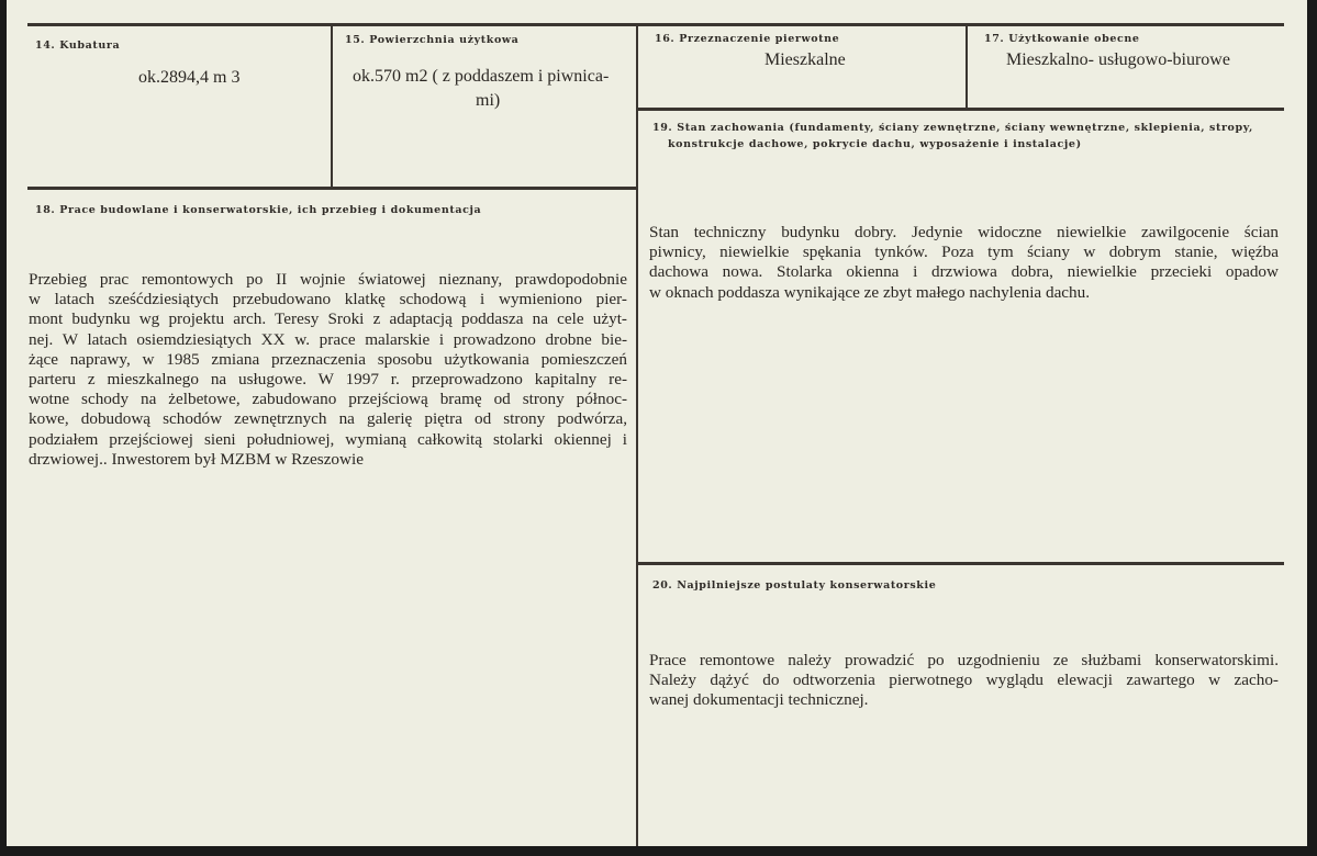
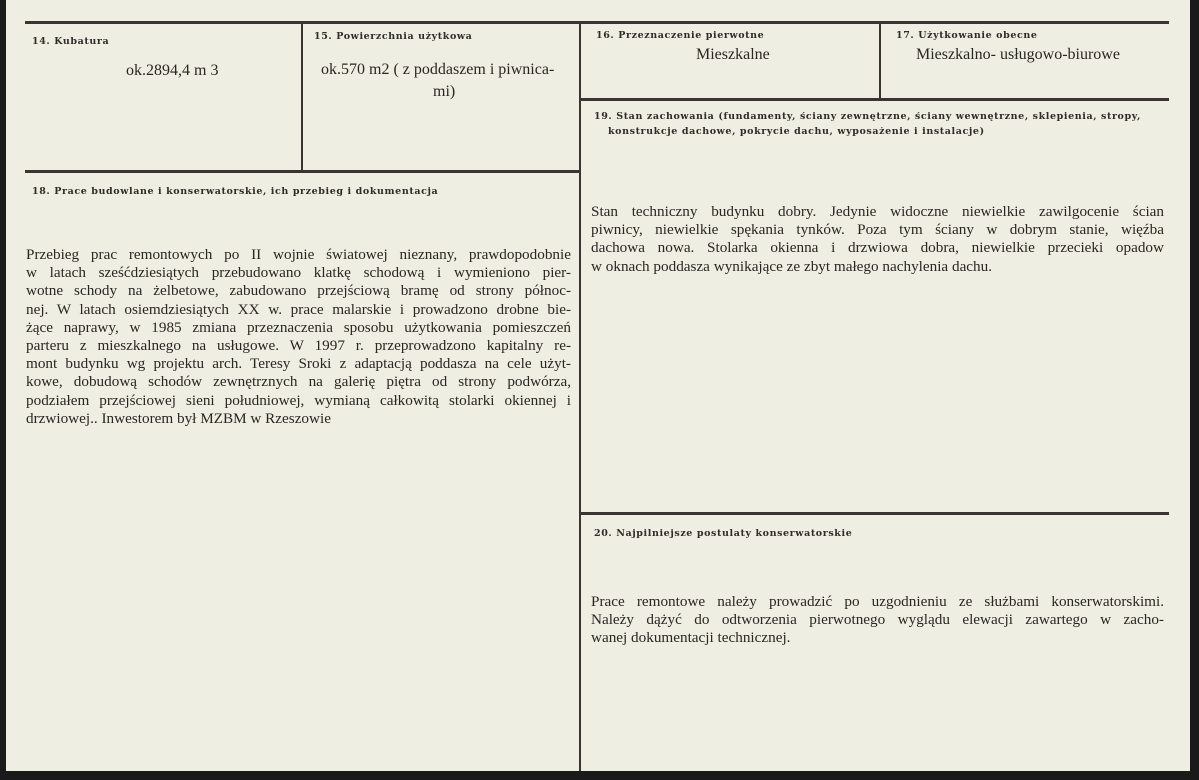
  14. Kubatura
  ok.2894,4 m 3
  15. Powierzchnia użytkowa
  ok.570 m2 ( z poddaszem i piwnica-
  mi)
  16. Przeznaczenie pierwotne
  Mieszkalne
  17. Użytkowanie obecne
  Mieszkalno- usługowo-biurowe
  18. Prace budowlane i konserwatorskie, ich przebieg i dokumentacja
  Przebieg prac remontowych po II wojnie światowej nieznany, prawdopodobnie
  w latach sześćdziesiątych przebudowano klatkę schodową i wymieniono pier-
- mont budynku wg projektu arch. Teresy Sroki z adaptacją poddasza na cele użyt-
+ wotne schody na żelbetowe, zabudowano przejściową bramę od strony północ-
  nej. W latach osiemdziesiątych XX w. prace malarskie i prowadzono drobne bie-
  żące naprawy, w 1985 zmiana przeznaczenia sposobu użytkowania pomieszczeń
  parteru z mieszkalnego na usługowe. W 1997 r. przeprowadzono kapitalny re-
- wotne schody na żelbetowe, zabudowano przejściową bramę od strony północ-
+ mont budynku wg projektu arch. Teresy Sroki z adaptacją poddasza na cele użyt-
  kowe, dobudową schodów zewnętrznych na galerię piętra od strony podwórza,
  podziałem przejściowej sieni południowej, wymianą całkowitą stolarki okiennej i
  drzwiowej.. Inwestorem był MZBM w Rzeszowie
  19. Stan zachowania (fundamenty, ściany zewnętrzne, ściany wewnętrzne, sklepienia, stropy,
  konstrukcje dachowe, pokrycie dachu, wyposażenie i instalacje)
  Stan techniczny budynku dobry. Jedynie widoczne niewielkie zawilgocenie ścian
  piwnicy, niewielkie spękania tynków. Poza tym ściany w dobrym stanie, więźba
  dachowa nowa. Stolarka okienna i drzwiowa dobra, niewielkie przecieki opadow
  w oknach poddasza wynikające ze zbyt małego nachylenia dachu.
  20. Najpilniejsze postulaty konserwatorskie
  Prace remontowe należy prowadzić po uzgodnieniu ze służbami konserwatorskimi.
  Należy dążyć do odtworzenia pierwotnego wyglądu elewacji zawartego w zacho-
  wanej dokumentacji technicznej.
